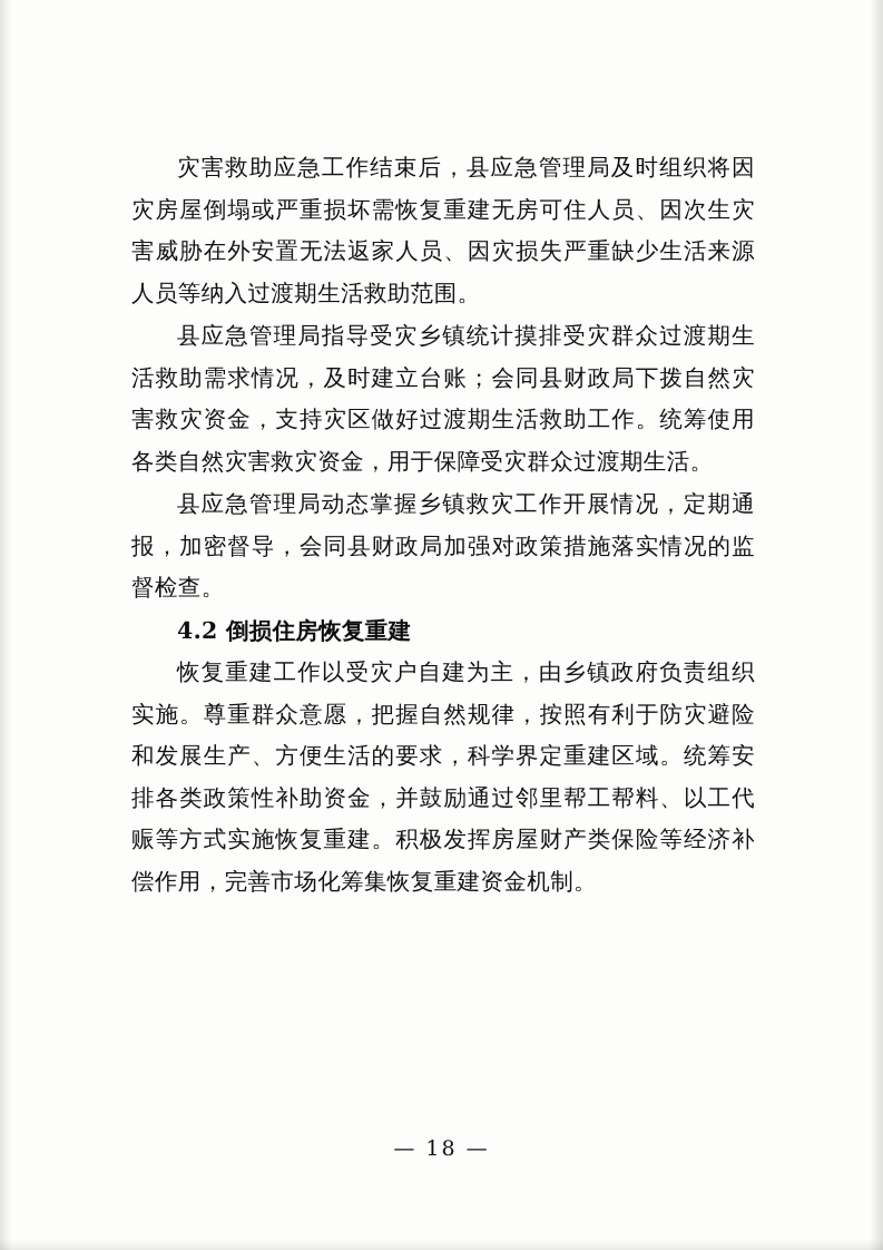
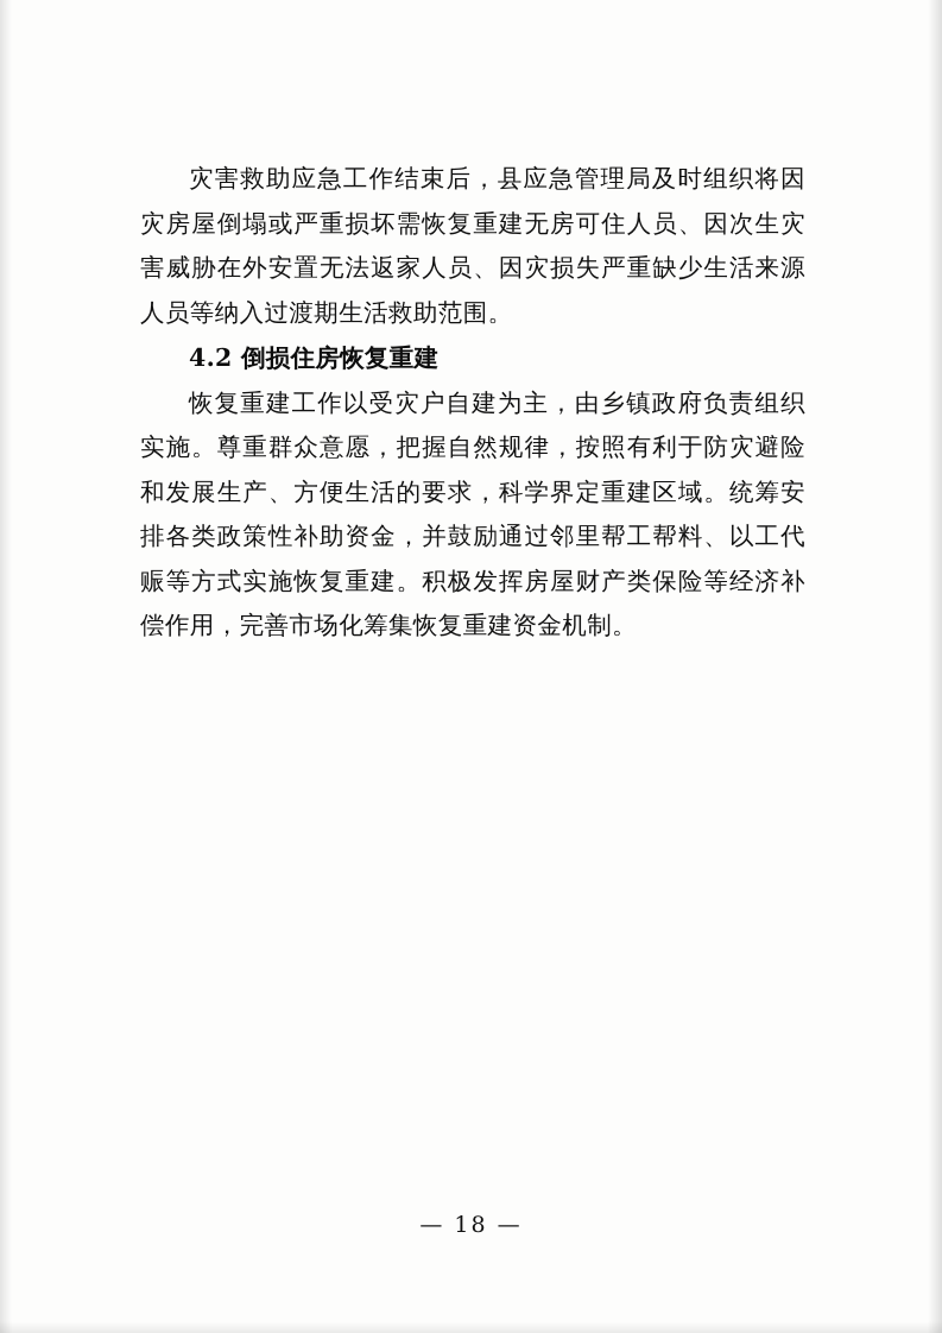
  灾害救助应急工作结束后，县应急管理局及时组织将因灾房屋倒塌或严重损坏需恢复重建无房可住人员、因次生灾害威胁在外安置无法返家人员、因灾损失严重缺少生活来源人员等纳入过渡期生活救助范围。
- 县应急管理局指导受灾乡镇统计摸排受灾群众过渡期生活救助需求情况，及时建立台账；会同县财政局下拨自然灾害救灾资金，支持灾区做好过渡期生活救助工作。统筹使用各类自然灾害救灾资金，用于保障受灾群众过渡期生活。
- 县应急管理局动态掌握乡镇救灾工作开展情况，定期通报，加密督导，会同县财政局加强对政策措施落实情况的监督检查。
  4.2 倒损住房恢复重建
  恢复重建工作以受灾户自建为主，由乡镇政府负责组织实施。尊重群众意愿，把握自然规律，按照有利于防灾避险和发展生产、方便生活的要求，科学界定重建区域。统筹安排各类政策性补助资金，并鼓励通过邻里帮工帮料、以工代赈等方式实施恢复重建。积极发挥房屋财产类保险等经济补偿作用，完善市场化筹集恢复重建资金机制。
  — 18 —
